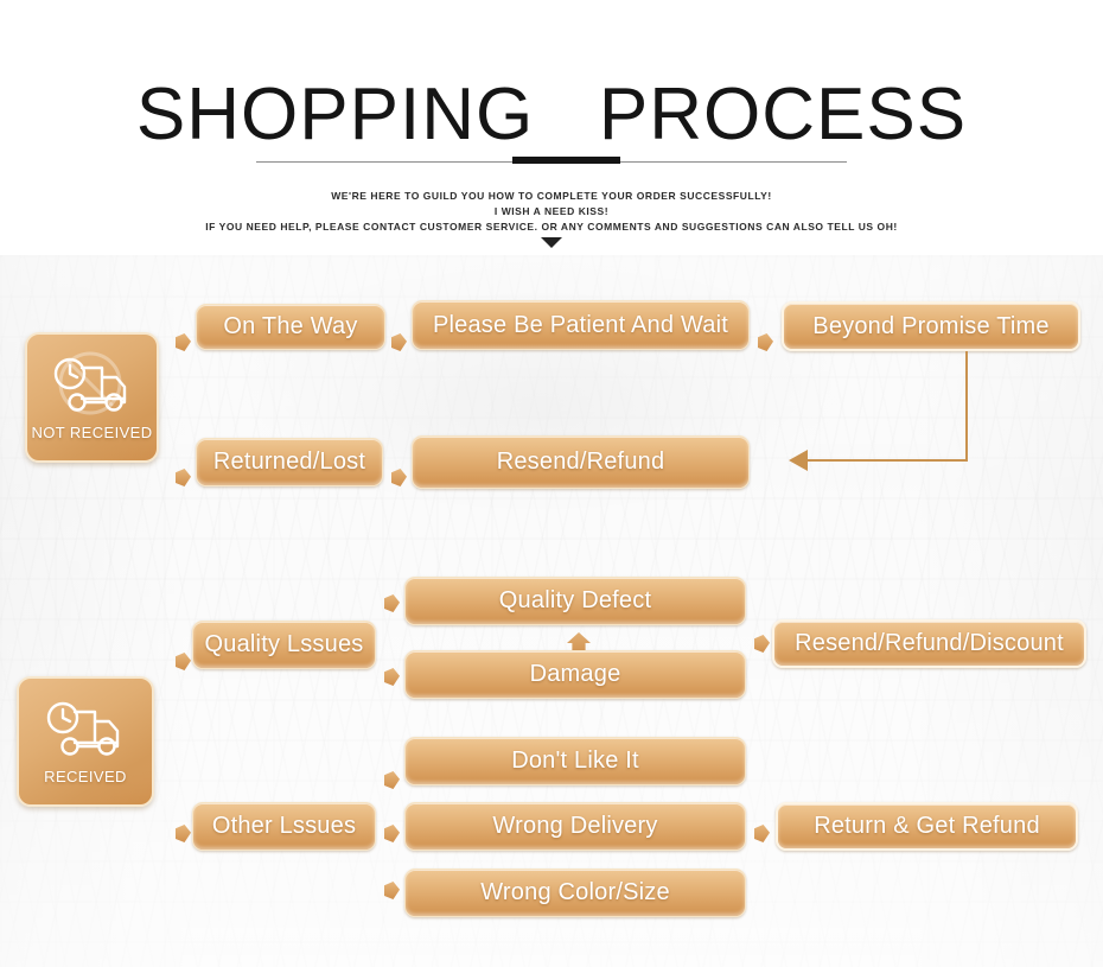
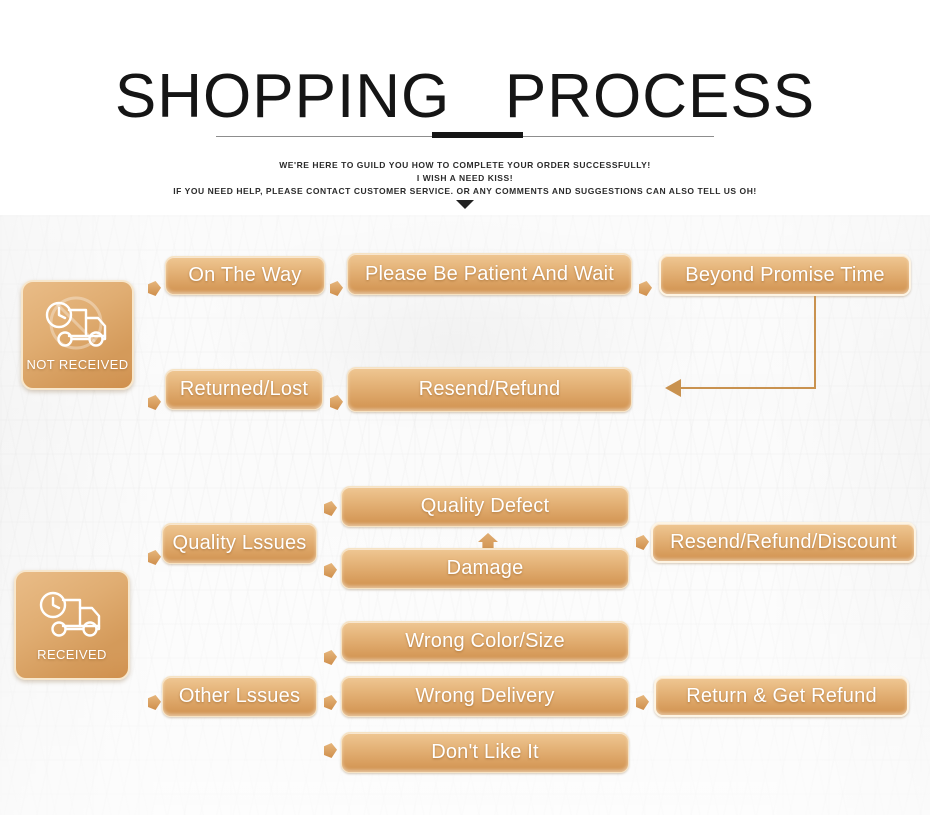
  SHOPPING PROCESS
  WE'RE HERE TO GUILD YOU HOW TO COMPLETE YOUR ORDER SUCCESSFULLY!
  I WISH A NEED KISS!
  IF YOU NEED HELP, PLEASE CONTACT CUSTOMER SERVICE. OR ANY COMMENTS AND SUGGESTIONS CAN ALSO TELL US OH!
  NOT RECEIVED
  RECEIVED
  On The Way
  Please Be Patient And Wait
  Beyond Promise Time
  Returned/Lost
  Resend/Refund
  Quality Lssues
  Quality Defect
  Damage
  Resend/Refund/Discount
  Other Lssues
- Don't Like It
+ Wrong Color/Size
  Wrong Delivery
- Wrong Color/Size
+ Don't Like It
  Return & Get Refund
